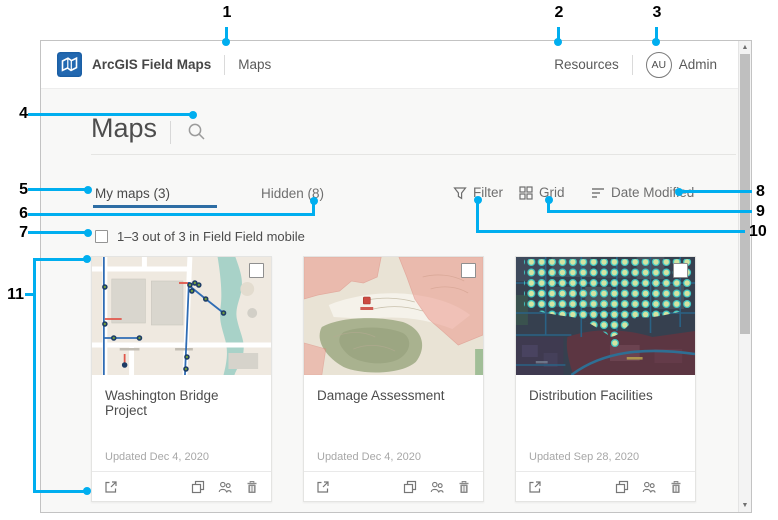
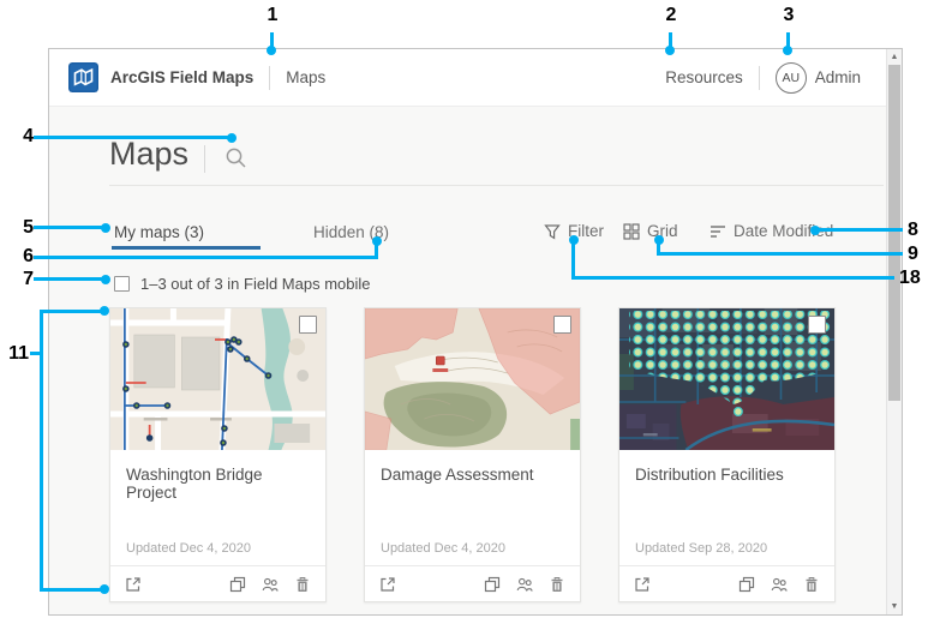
  ArcGIS Field Maps
  Maps
  Resources
  AU
  Admin
  Maps
  My maps (3)
  Hidden (8)
  Filter
  Grid
- 1–3 out of 3 in Field Field mobile
+ 1–3 out of 3 in Field Maps mobile
  Washington Bridge Project
  Updated Dec 4, 2020
  Damage Assessment
  Updated Dec 4, 2020
  Distribution Facilities
  Updated Sep 28, 2020
  1
  2
  3
  4
  5
  6
  7
  8
  9
- 10
+ 18
  11
